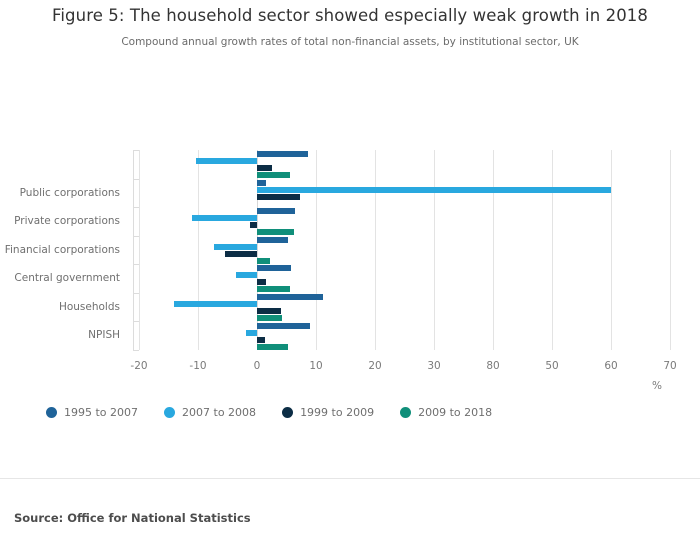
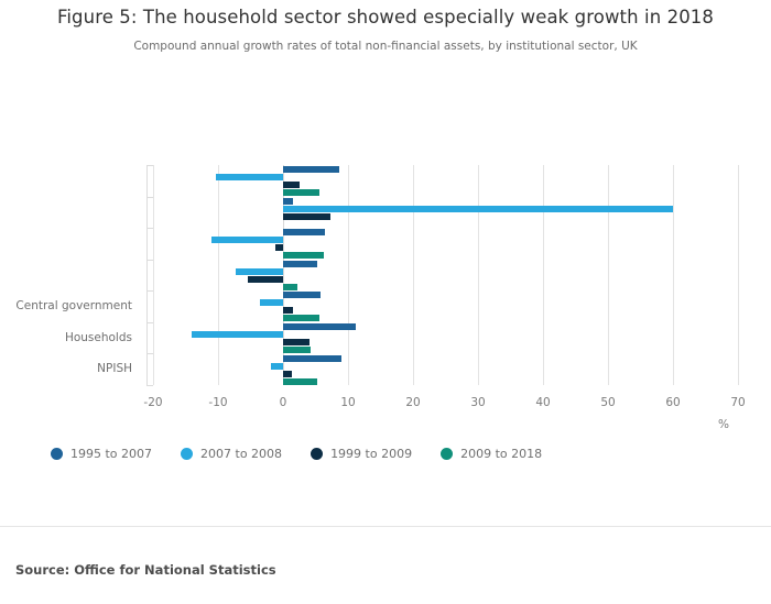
  Figure 5: The household sector showed especially weak growth in 2018
  Compound annual growth rates of total non-financial assets, by institutional sector, UK
- Public corporations
- Private corporations
- Financial corporations
  Central government
  Households
  NPISH
  -20
  -10
  0
  10
  20
  30
- 80
+ 40
  50
  60
  70
  %
  1995 to 2007
  2007 to 2008
  1999 to 2009
  2009 to 2018
  Source: Office for National Statistics
